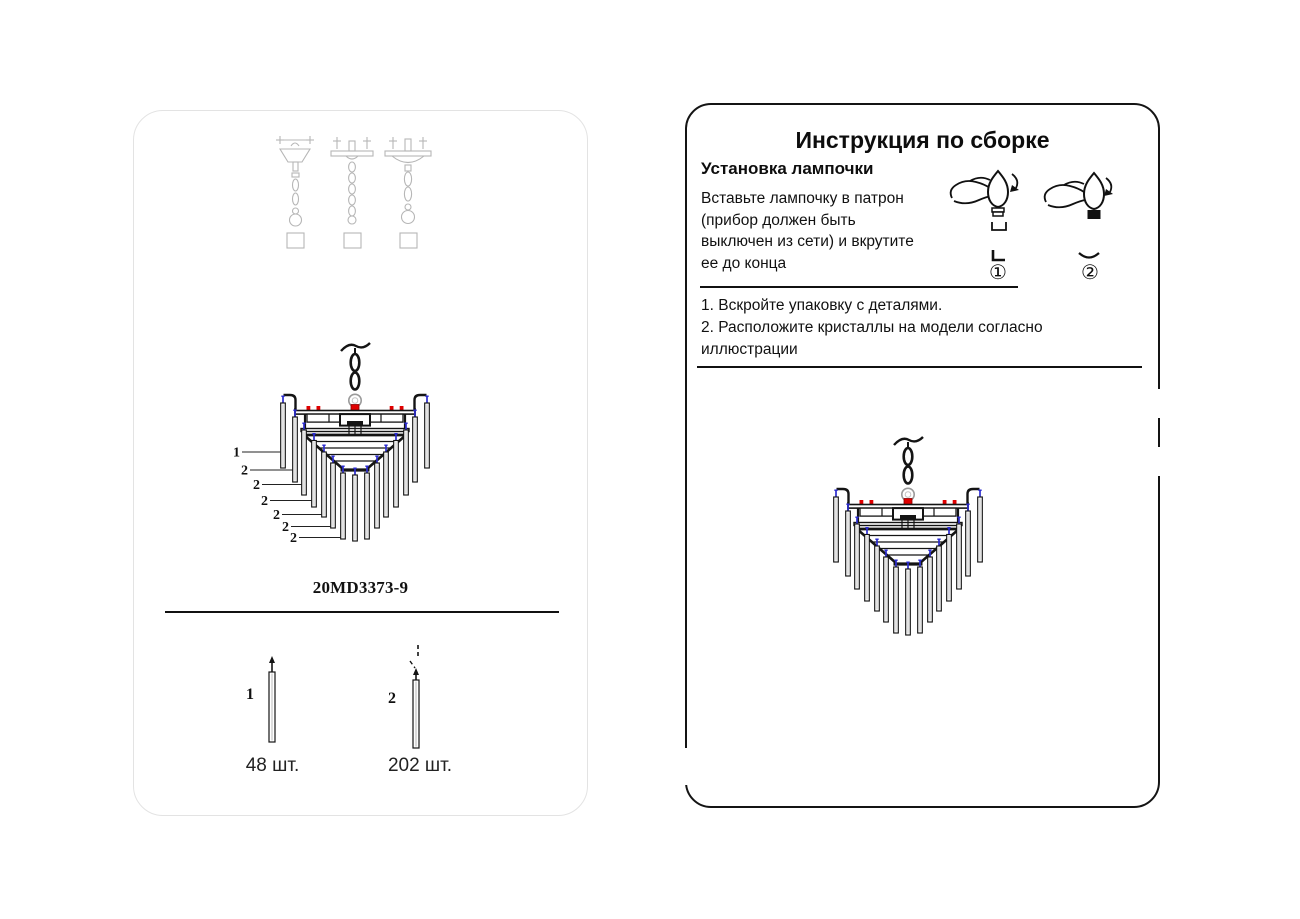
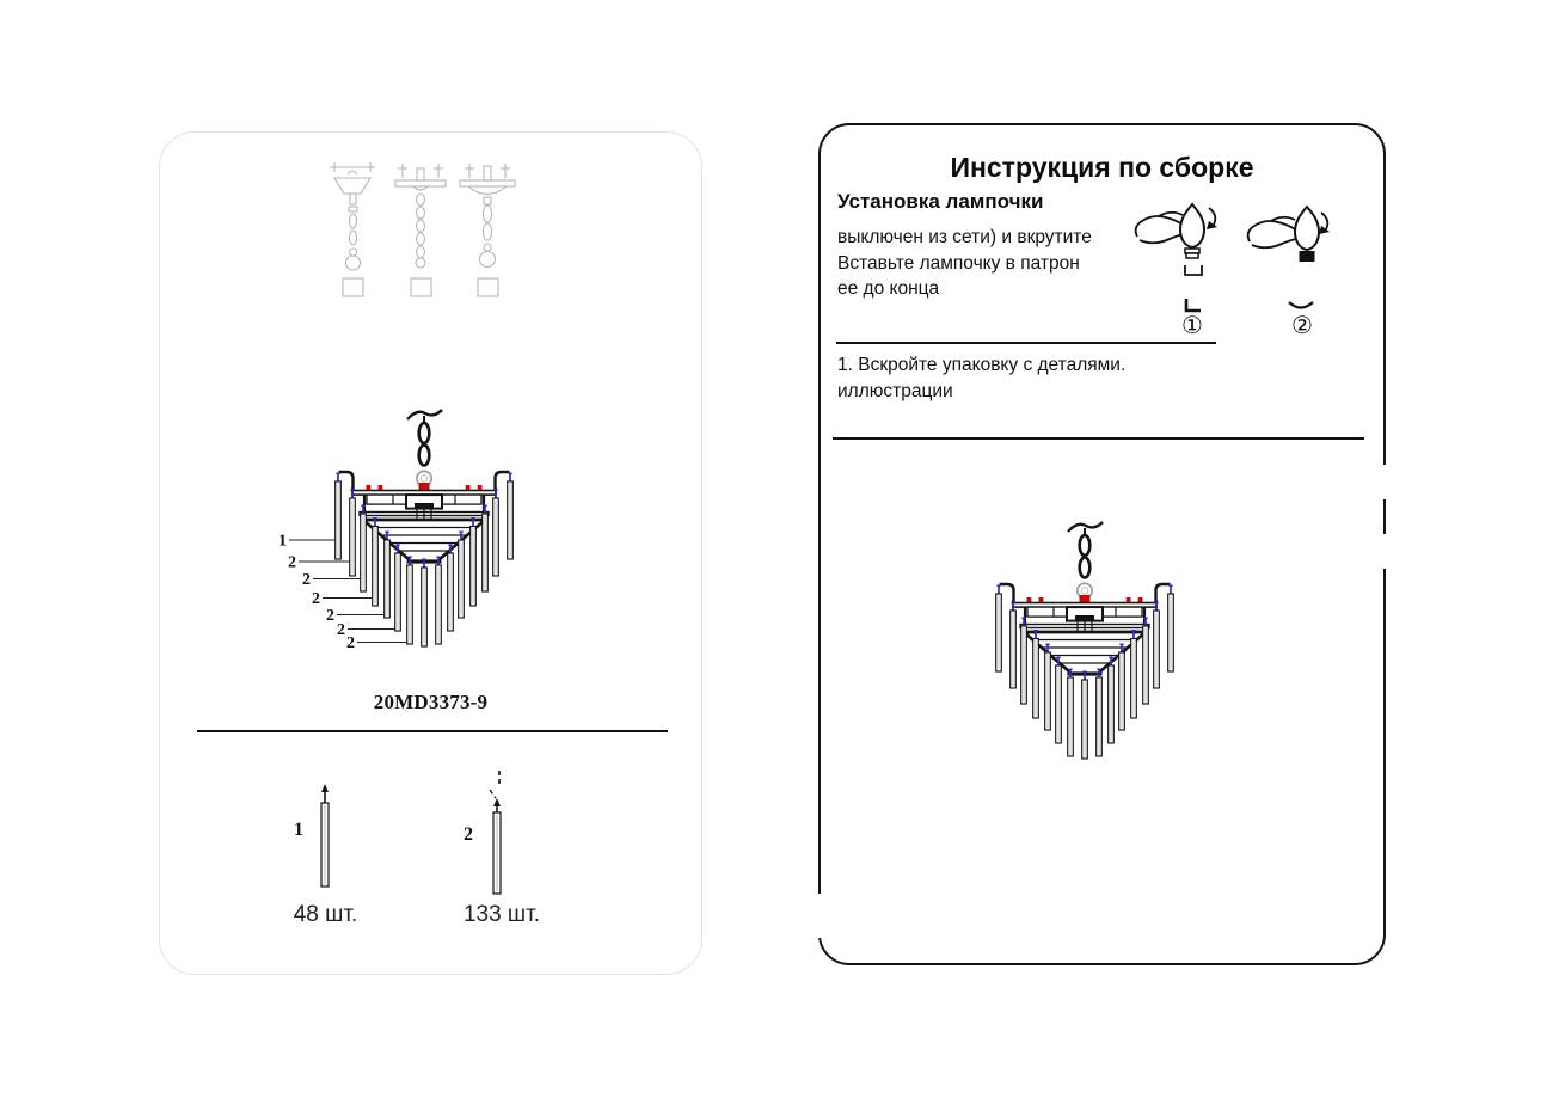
  1
  2
  2
  2
  2
  2
  2
  20MD3373-9
  1
  48 шт.
  2
- 202 шт.
+ 133 шт.
  Инструкция по сборке
  Установка лампочки
- Вставьте лампочку в патрон
+ выключен из сети) и вкрутите
- (прибор должен быть
- выключен из сети) и вкрутите
+ Вставьте лампочку в патрон
  ее до конца
  ①
  ②
  1. Вскройте упаковку с деталями.
- 2. Расположите кристаллы на модели согласно
  иллюстрации
